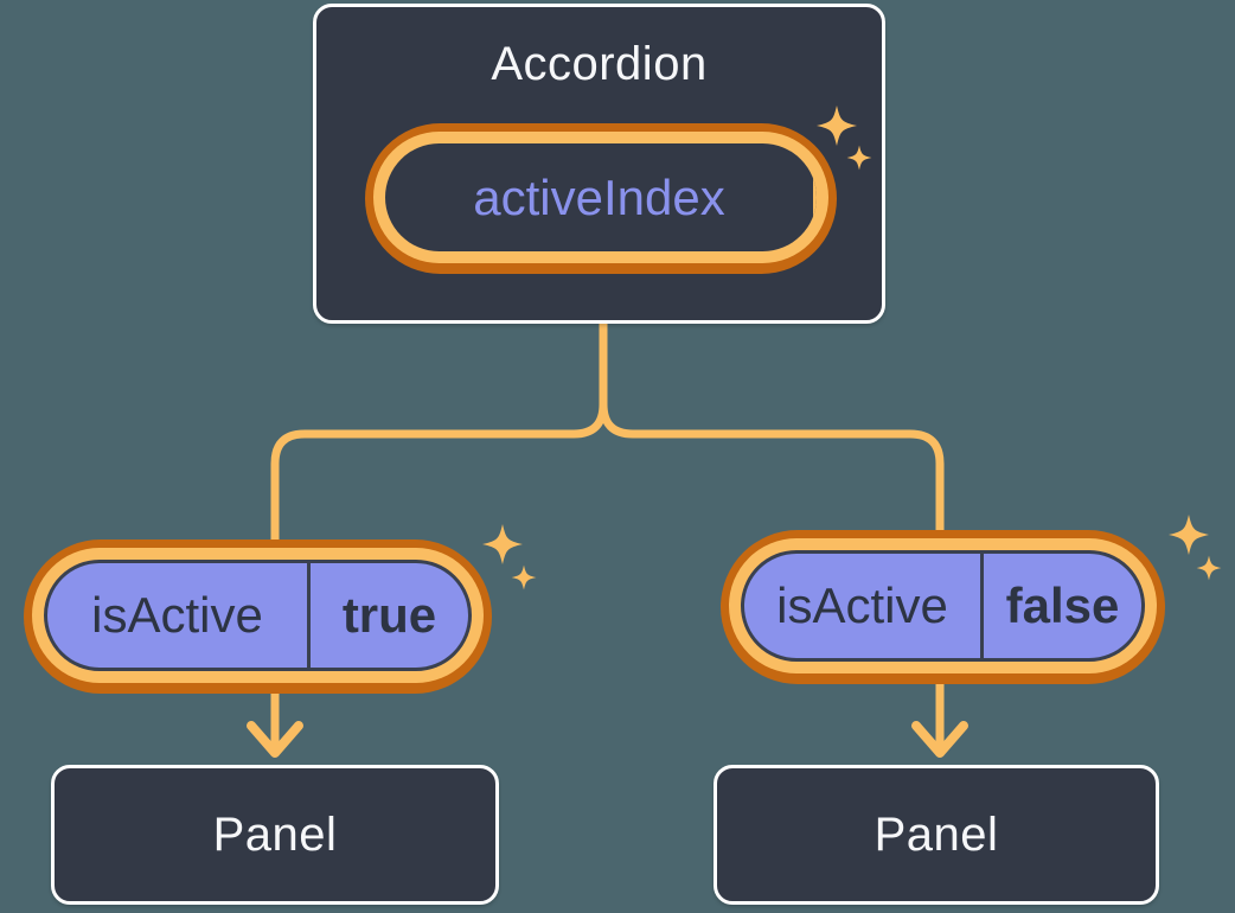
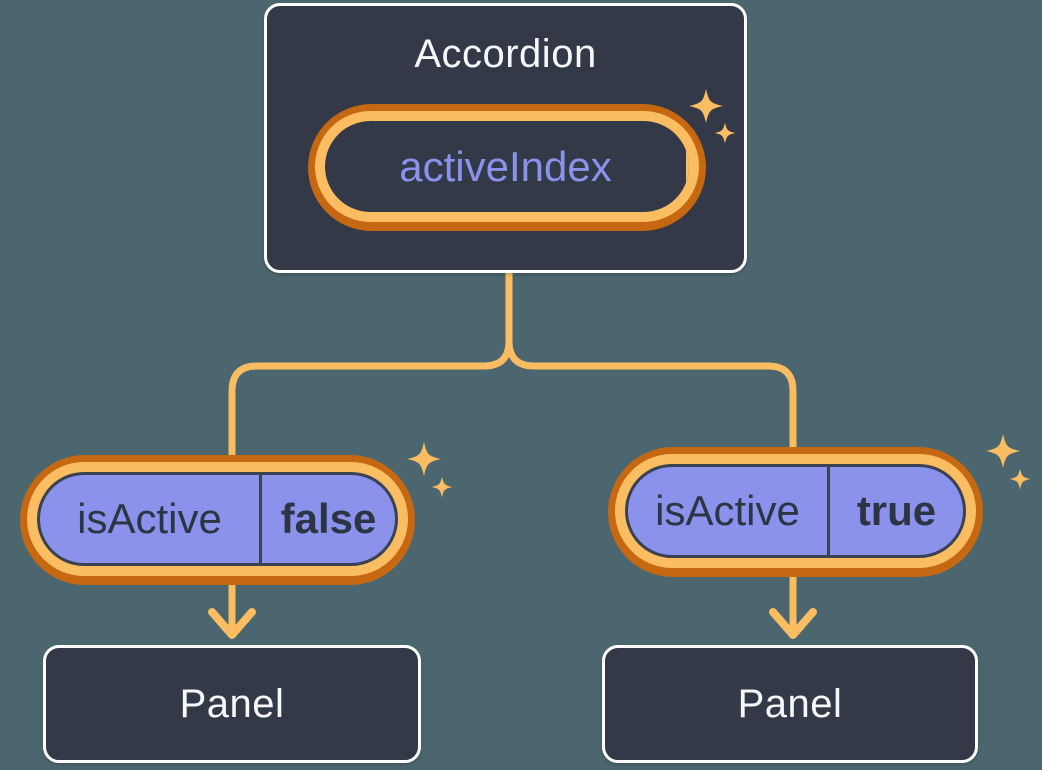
  Accordion
  activeIndex
  isActive
- true
+ false
  isActive
- false
+ true
  Panel
  Panel
